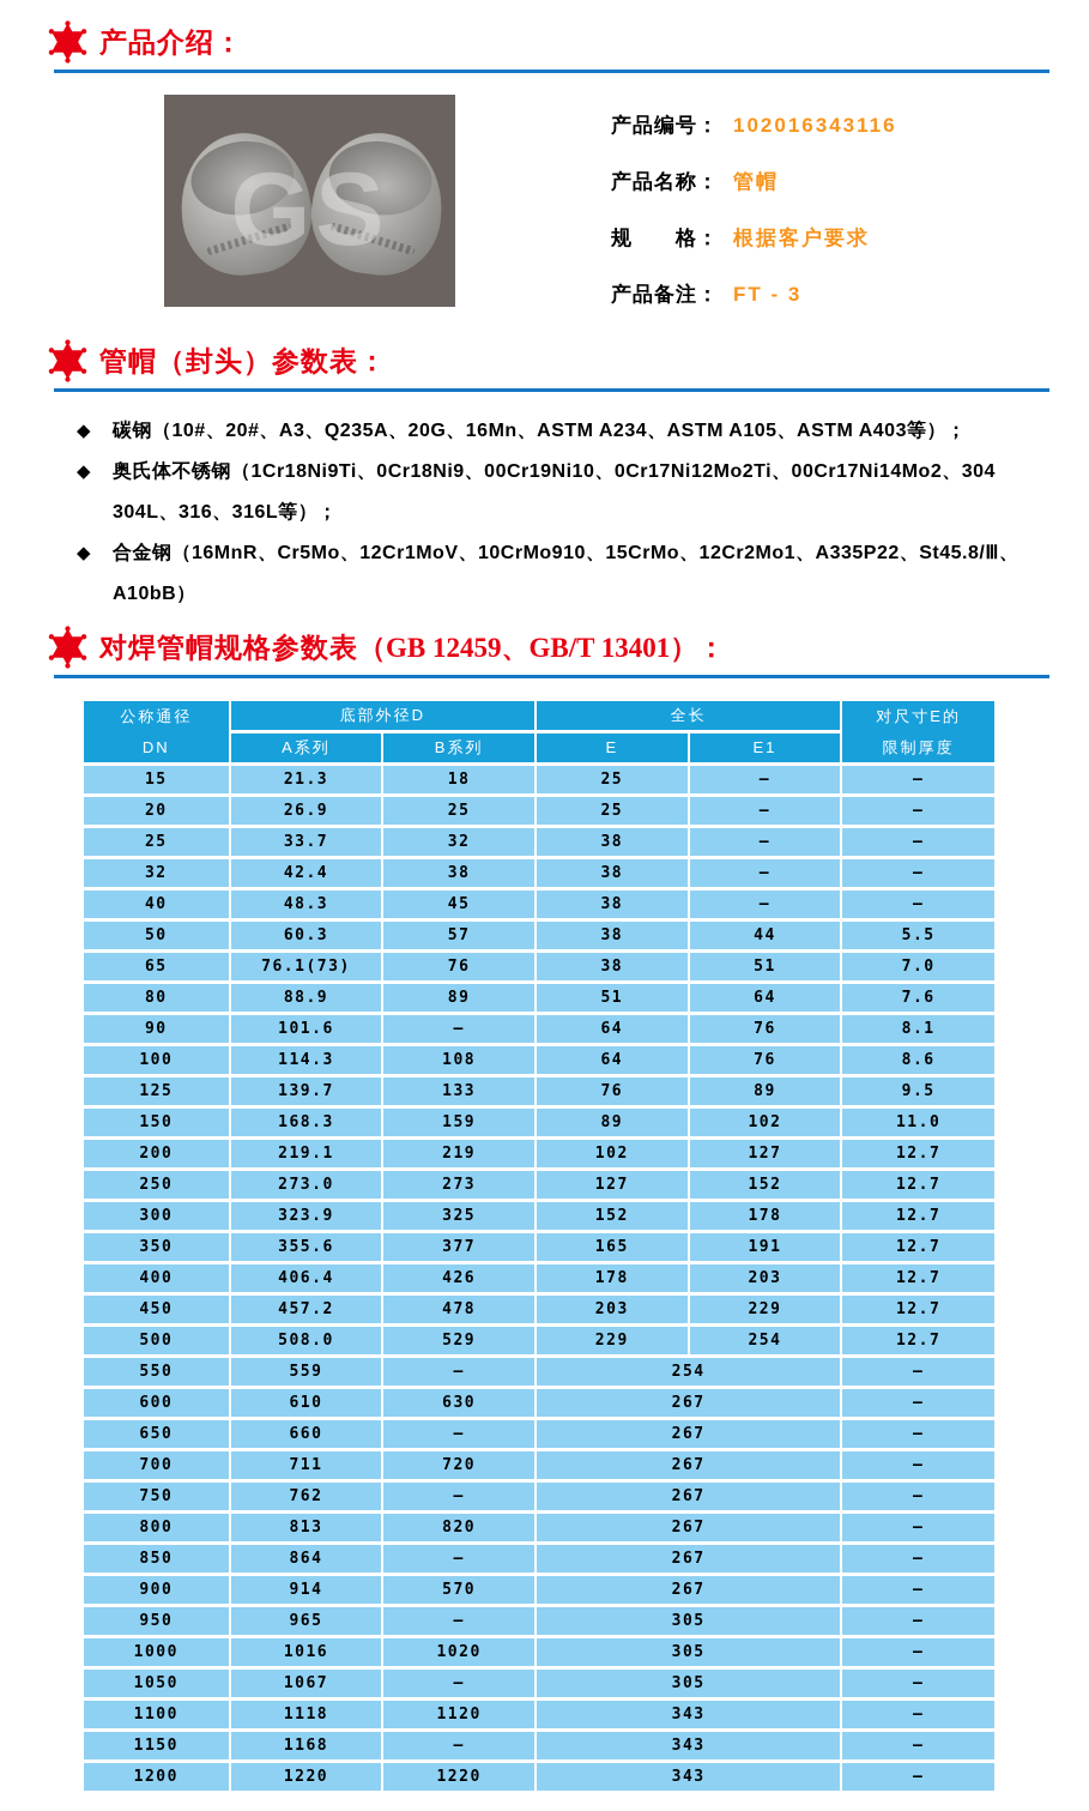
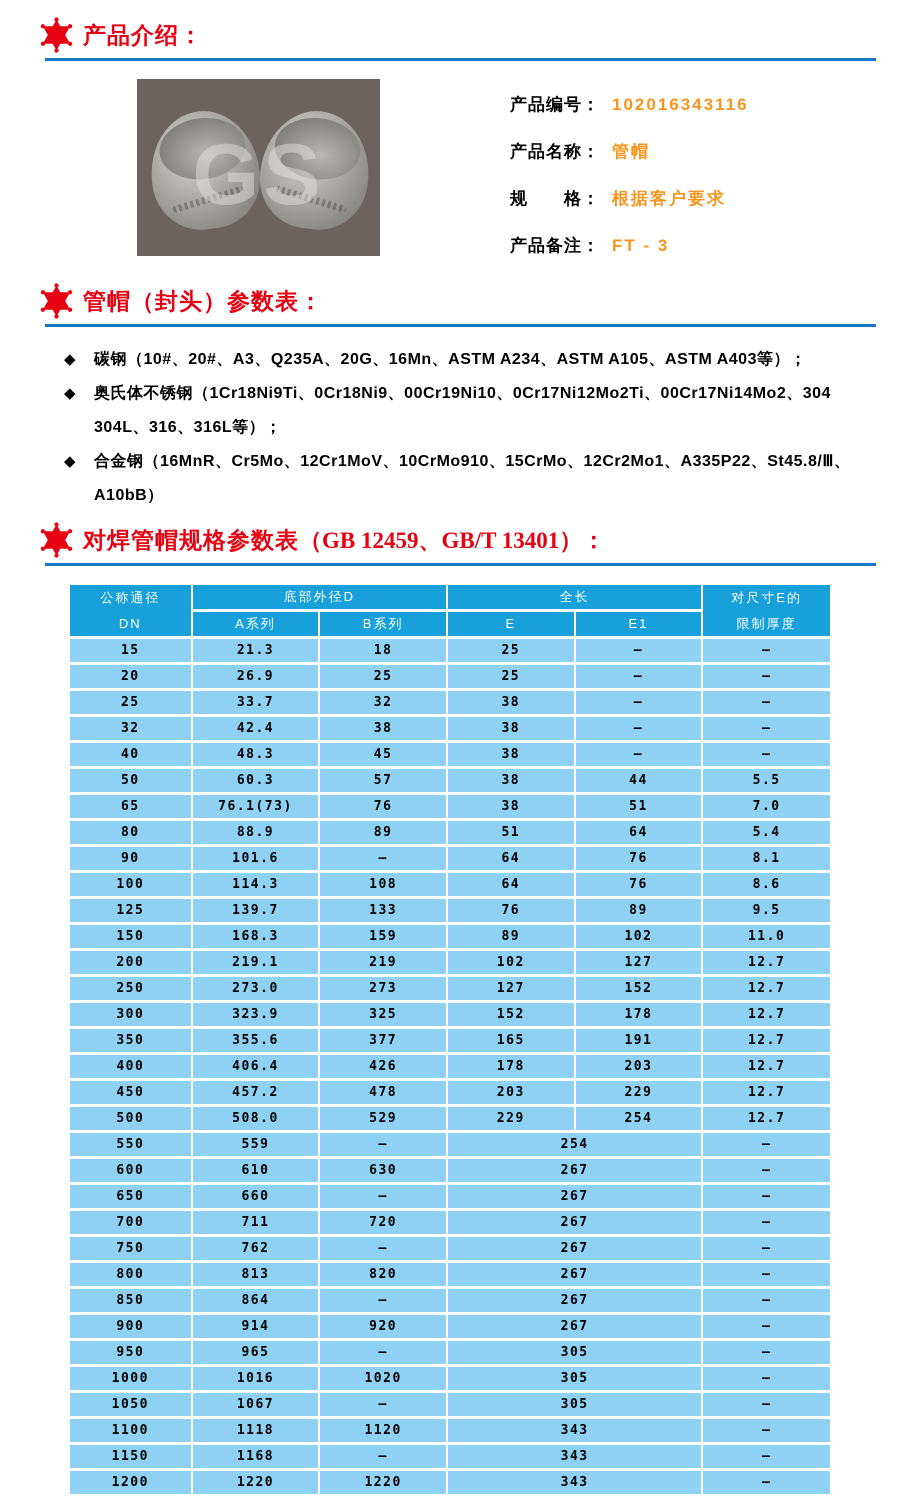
  产品介绍：
  GS
  产品编号： 102016343116
  产品名称： 管帽
  规 格： 根据客户要求
  产品备注： FT - 3
  管帽（封头）参数表：
  ◆
  碳钢（10#、20#、A3、Q235A、20G、16Mn、ASTM A234、ASTM A105、ASTM A403等）；
  ◆
  奥氏体不锈钢（1Cr18Ni9Ti、0Cr18Ni9、00Cr19Ni10、0Cr17Ni12Mo2Ti、00Cr17Ni14Mo2、304
  304L、316、316L等）；
  ◆
  合金钢（16MnR、Cr5Mo、12Cr1MoV、10CrMo910、15CrMo、12Cr2Mo1、A335P22、St45.8/Ⅲ、
  A10bB）
  对焊管帽规格参数表（GB 12459、GB/T 13401）：
  公称通径 DN	底部外径D	全长	对尺寸E的 限制厚度
  A系列	B系列	E	E1
  15	21.3	18	25	–	–
  20	26.9	25	25	–	–
  25	33.7	32	38	–	–
  32	42.4	38	38	–	–
  40	48.3	45	38	–	–
  50	60.3	57	38	44	5.5
  65	76.1(73)	76	38	51	7.0
- 80	88.9	89	51	64	7.6
+ 80	88.9	89	51	64	5.4
  90	101.6	–	64	76	8.1
  100	114.3	108	64	76	8.6
  125	139.7	133	76	89	9.5
  150	168.3	159	89	102	11.0
  200	219.1	219	102	127	12.7
  250	273.0	273	127	152	12.7
  300	323.9	325	152	178	12.7
  350	355.6	377	165	191	12.7
  400	406.4	426	178	203	12.7
  450	457.2	478	203	229	12.7
  500	508.0	529	229	254	12.7
  550	559	–	254	–
  600	610	630	267	–
  650	660	–	267	–
  700	711	720	267	–
  750	762	–	267	–
  800	813	820	267	–
  850	864	–	267	–
- 900	914	570	267	–
+ 900	914	920	267	–
  950	965	–	305	–
  1000	1016	1020	305	–
  1050	1067	–	305	–
  1100	1118	1120	343	–
  1150	1168	–	343	–
  1200	1220	1220	343	–
